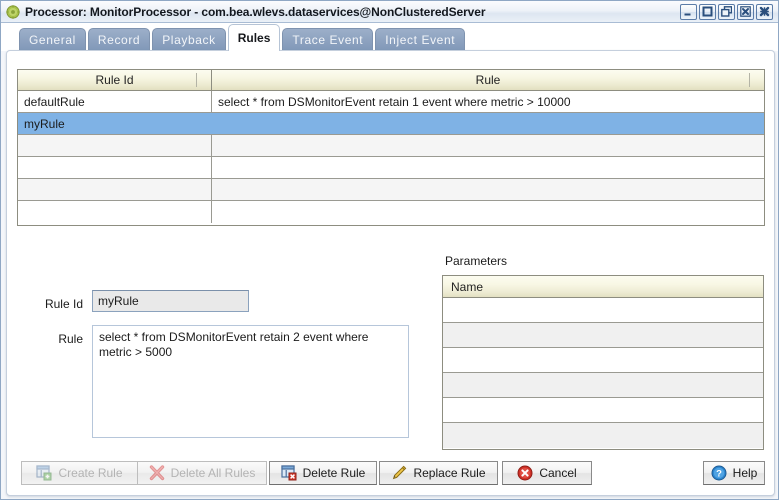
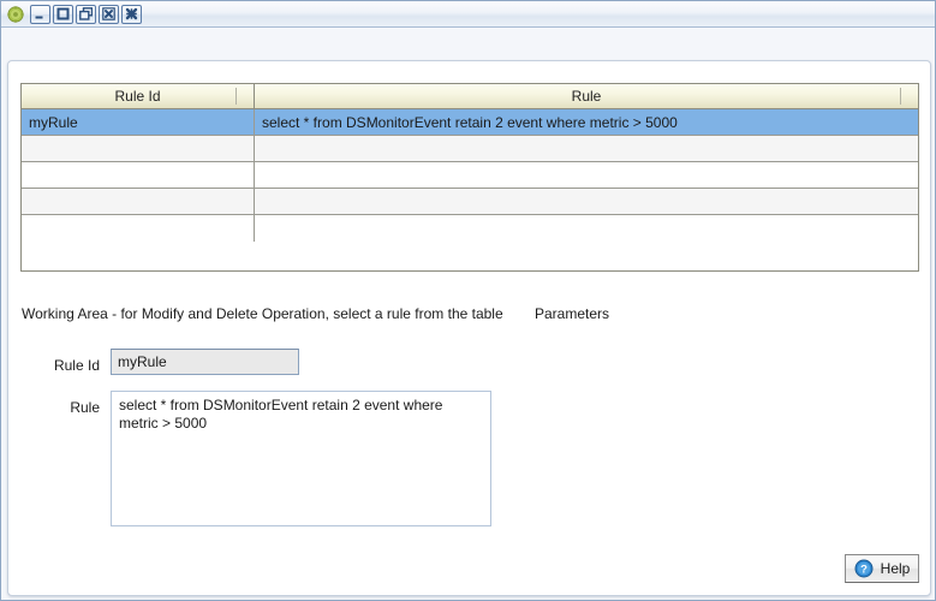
- Processor: MonitorProcessor - com.bea.wlevs.dataservices@NonClusteredServer
- General
- Record
- Playback
- Rules
- Trace Event
- Inject Event
  Rule Id
  Rule
- defaultRule
- select * from DSMonitorEvent retain 1 event where metric > 10000
  myRule
+ select * from DSMonitorEvent retain 2 event where metric > 5000
+ Working Area - for Modify and Delete Operation, select a rule from the table
  Parameters
  Rule Id
  myRule
  Rule
- Name
- Create Rule
- Delete All Rules
- Delete Rule
- Replace Rule
- Cancel
  ?
  Help
